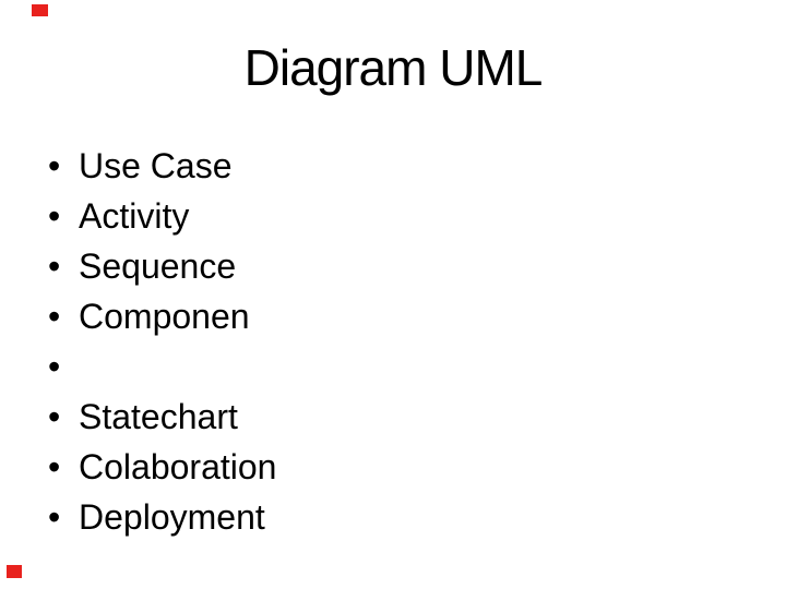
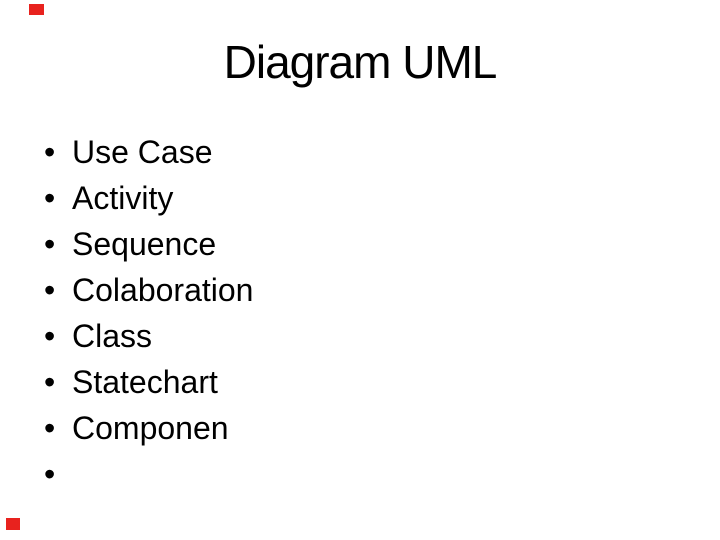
  Diagram UML
  •
  Use Case
  •
  Activity
  •
  Sequence
  •
- Componen
+ Colaboration
  •
+ Class
  •
  Statechart
  •
- Colaboration
+ Componen
  •
- Deployment
